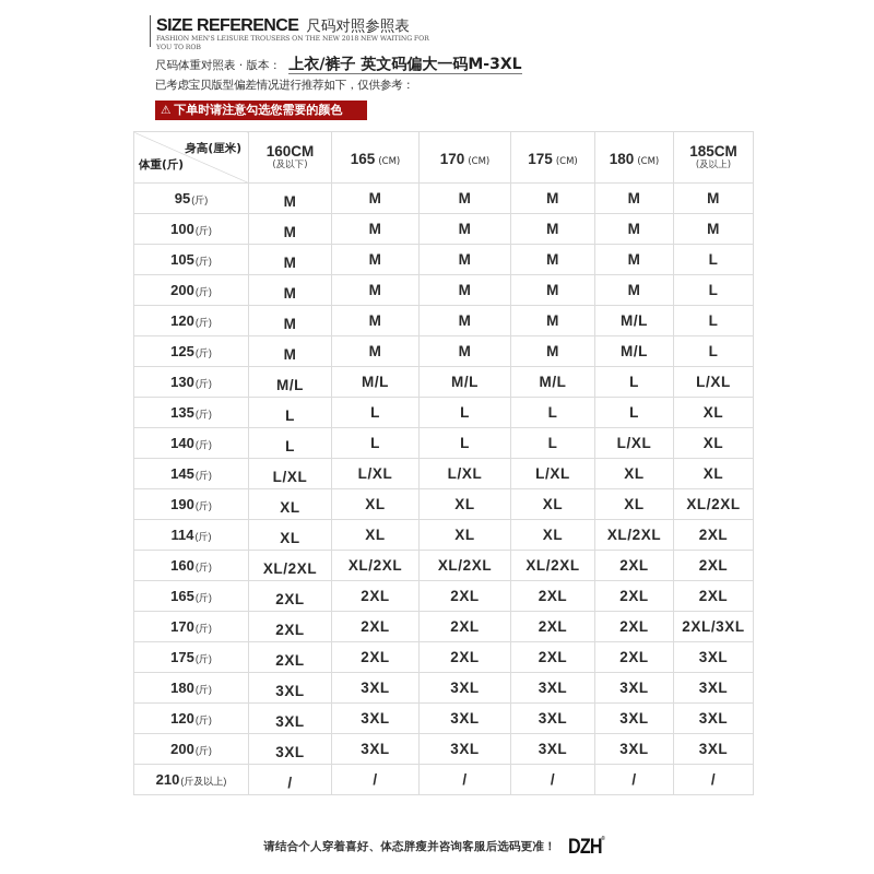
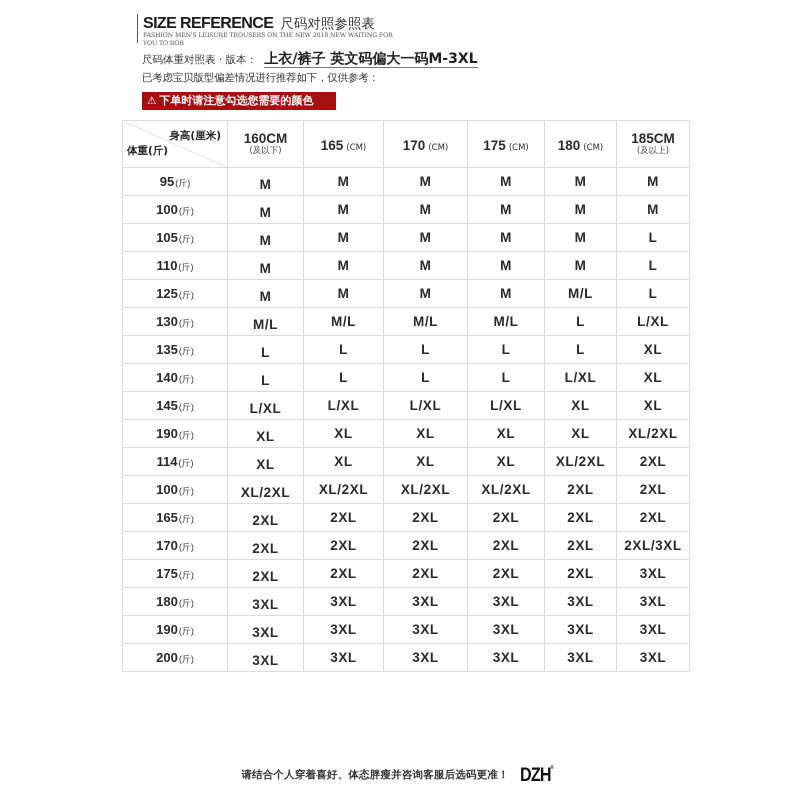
  SIZE REFERENCE 尺码对照参照表
  尺码体重对照表 · 版本： 上衣/裤子 英文码偏大一码M-3XL
  已考虑宝贝版型偏差情况进行推荐如下，仅供参考：
  ⚠ 下单时请注意勾选您需要的颜色
  身高(厘米) 体重(斤)	160CM(及以下)	165 (CM)	170 (CM)	175 (CM)	180 (CM)	185CM(及以上)
  95(斤)	M	M	M	M	M	M
  100(斤)	M	M	M	M	M	M
  105(斤)	M	M	M	M	M	L
- 200(斤)	M	M	M	M	M	L
+ 110(斤)	M	M	M	M	M	L
- 120(斤)	M	M	M	M	M/L	L
  125(斤)	M	M	M	M	M/L	L
  130(斤)	M/L	M/L	M/L	M/L	L	L/XL
  135(斤)	L	L	L	L	L	XL
  140(斤)	L	L	L	L	L/XL	XL
  145(斤)	L/XL	L/XL	L/XL	L/XL	XL	XL
  190(斤)	XL	XL	XL	XL	XL	XL/2XL
  114(斤)	XL	XL	XL	XL	XL/2XL	2XL
- 160(斤)	XL/2XL	XL/2XL	XL/2XL	XL/2XL	2XL	2XL
+ 100(斤)	XL/2XL	XL/2XL	XL/2XL	XL/2XL	2XL	2XL
  165(斤)	2XL	2XL	2XL	2XL	2XL	2XL
  170(斤)	2XL	2XL	2XL	2XL	2XL	2XL/3XL
  175(斤)	2XL	2XL	2XL	2XL	2XL	3XL
  180(斤)	3XL	3XL	3XL	3XL	3XL	3XL
- 120(斤)	3XL	3XL	3XL	3XL	3XL	3XL
+ 190(斤)	3XL	3XL	3XL	3XL	3XL	3XL
  200(斤)	3XL	3XL	3XL	3XL	3XL	3XL
- 210(斤及以上)	/	/	/	/	/	/
  请结合个人穿着喜好、体态胖瘦并咨询客服后选码更准！ DZH
